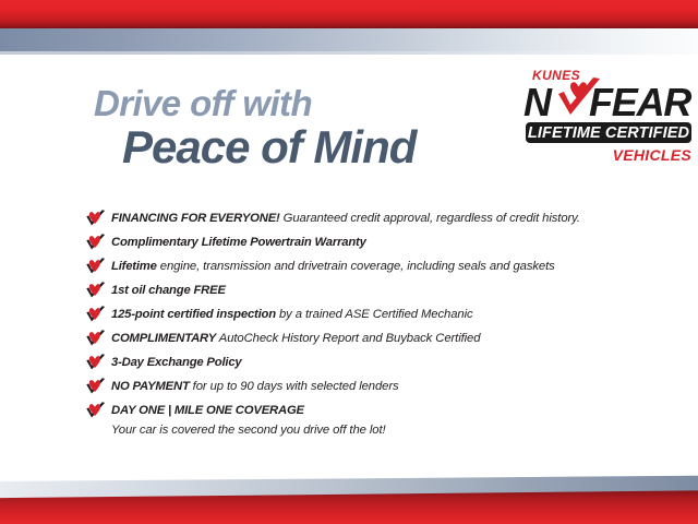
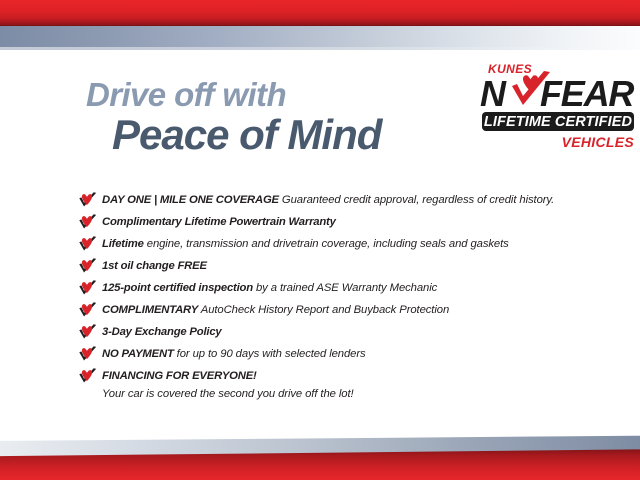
  Drive off with
  Peace of Mind
  KUNES
  N
  FEAR
  LIFETIME CERTIFIED
  VEHICLES
- FINANCING FOR EVERYONE! Guaranteed credit approval, regardless of credit history.
+ DAY ONE | MILE ONE COVERAGE Guaranteed credit approval, regardless of credit history.
  Complimentary Lifetime Powertrain Warranty
  Lifetime engine, transmission and drivetrain coverage, including seals and gaskets
  1st oil change FREE
- 125-point certified inspection by a trained ASE Certified Mechanic
+ 125-point certified inspection by a trained ASE Warranty Mechanic
- COMPLIMENTARY AutoCheck History Report and Buyback Certified
+ COMPLIMENTARY AutoCheck History Report and Buyback Protection
  3-Day Exchange Policy
  NO PAYMENT for up to 90 days with selected lenders
- DAY ONE | MILE ONE COVERAGE
+ FINANCING FOR EVERYONE!
  Your car is covered the second you drive off the lot!
